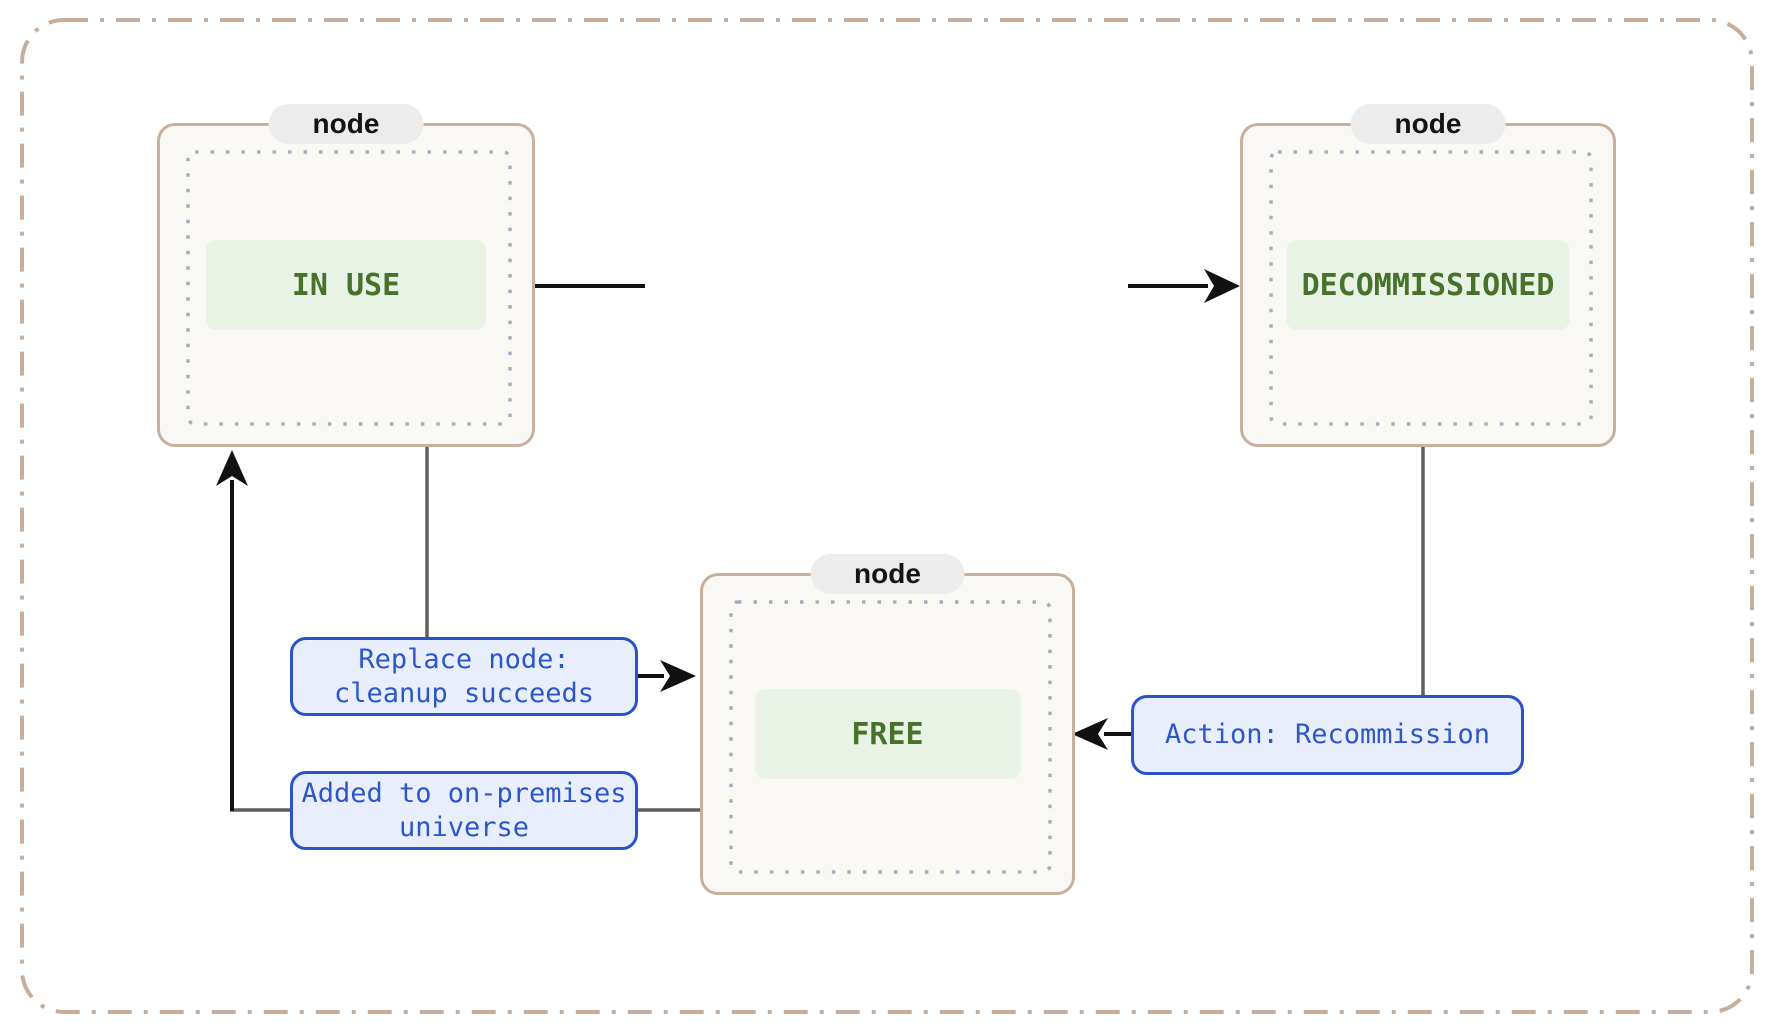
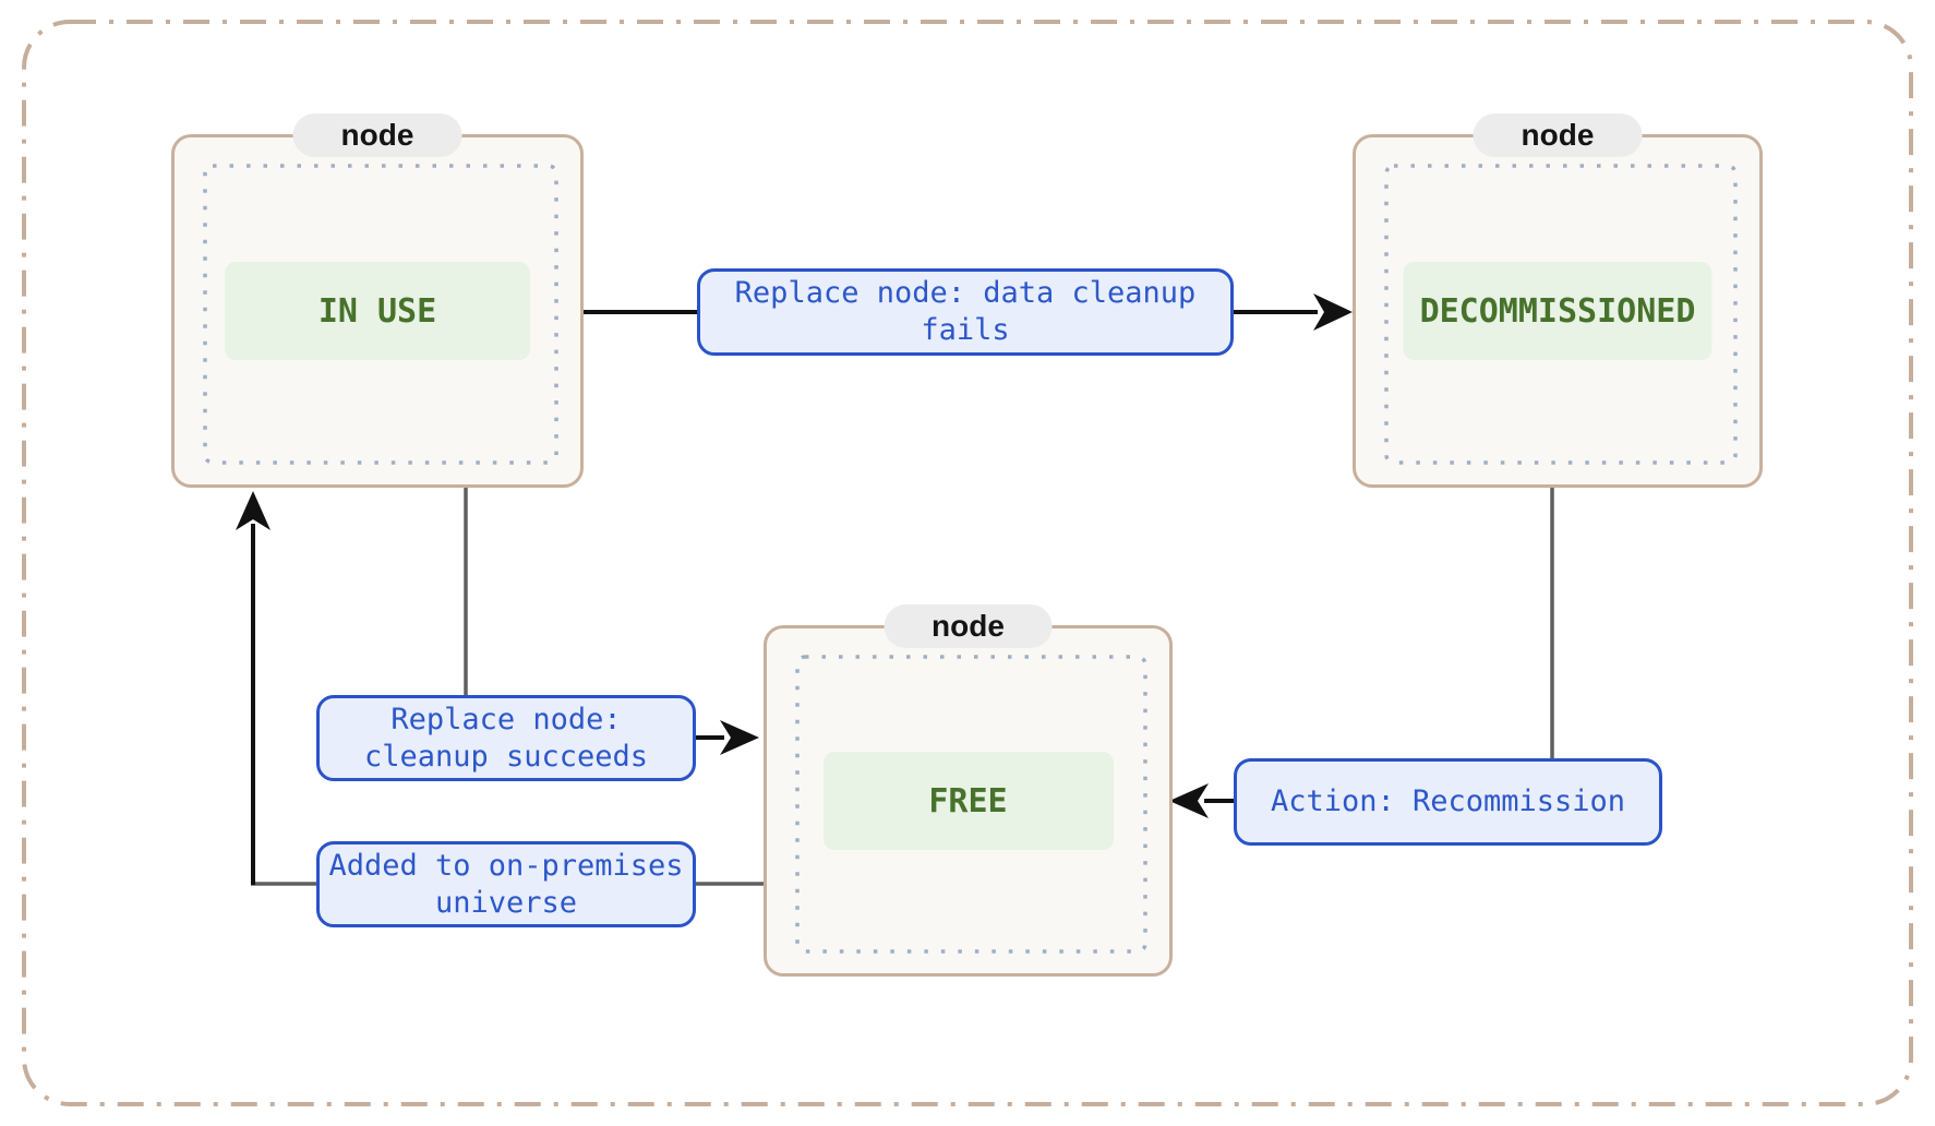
  node
  IN USE
  node
  DECOMMISSIONED
  node
  FREE
+ Replace node: data cleanup
+ fails
  Replace node:
  cleanup succeeds
  Added to on-premises
  universe
  Action: Recommission
